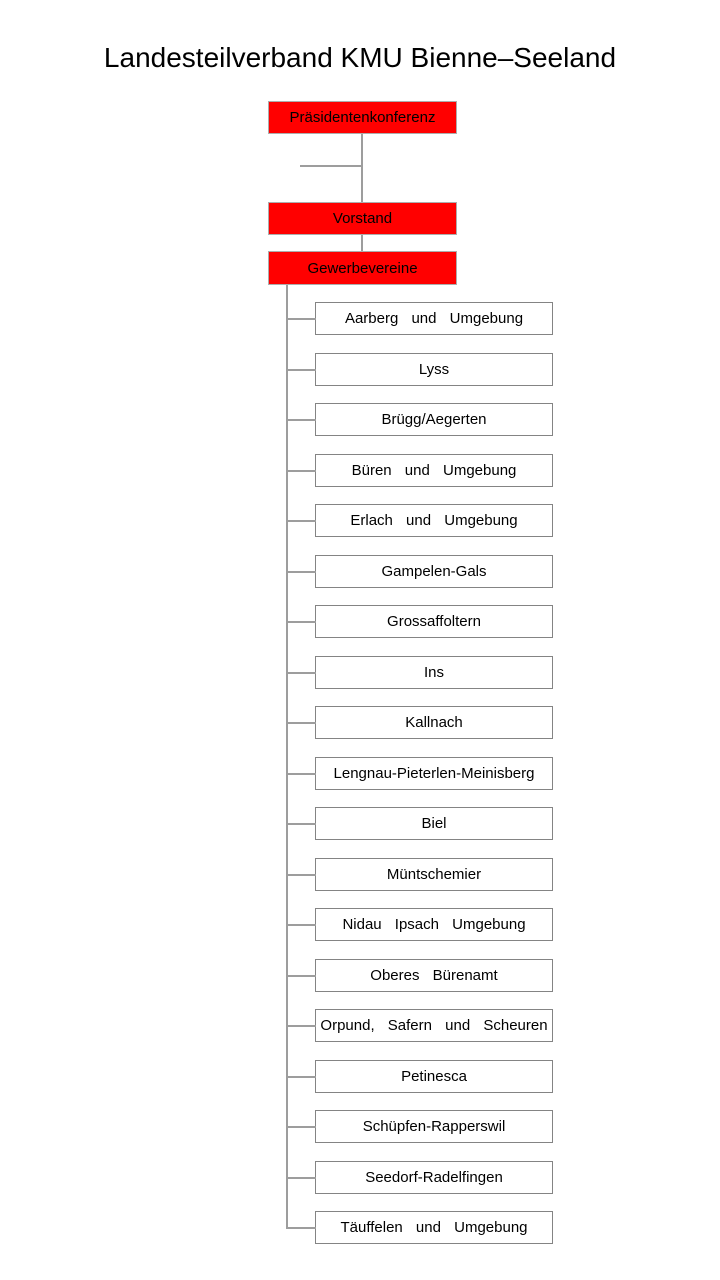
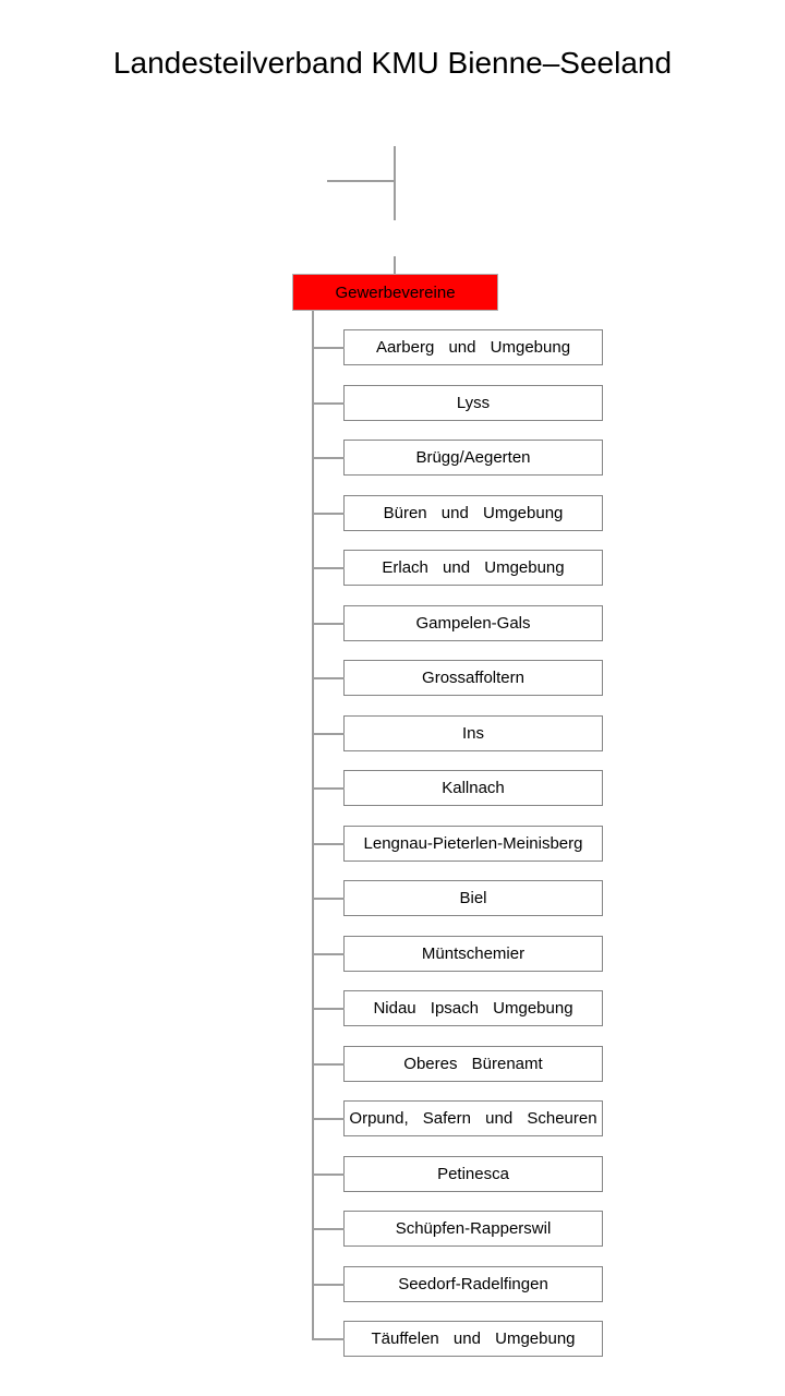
  Landesteilverband KMU Bienne–Seeland
- Präsidentenkonferenz
- Vorstand
  Gewerbevereine
  Aarberg und Umgebung
  Lyss
  Brügg/Aegerten
  Büren und Umgebung
  Erlach und Umgebung
  Gampelen-Gals
  Grossaffoltern
  Ins
  Kallnach
  Lengnau-Pieterlen-Meinisberg
  Biel
  Müntschemier
  Nidau Ipsach Umgebung
  Oberes Bürenamt
  Orpund, Safern und Scheuren
  Petinesca
  Schüpfen-Rapperswil
  Seedorf-Radelfingen
  Täuffelen und Umgebung
